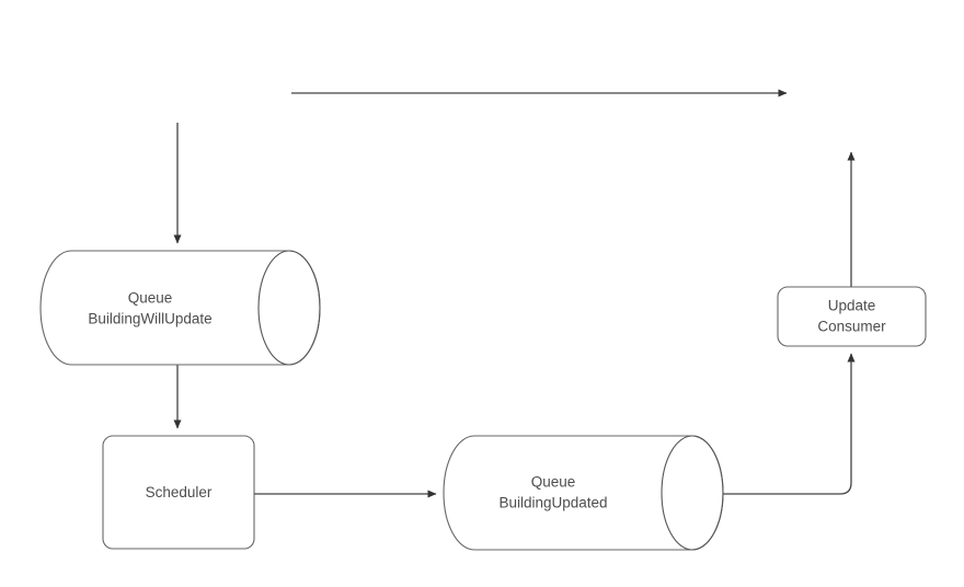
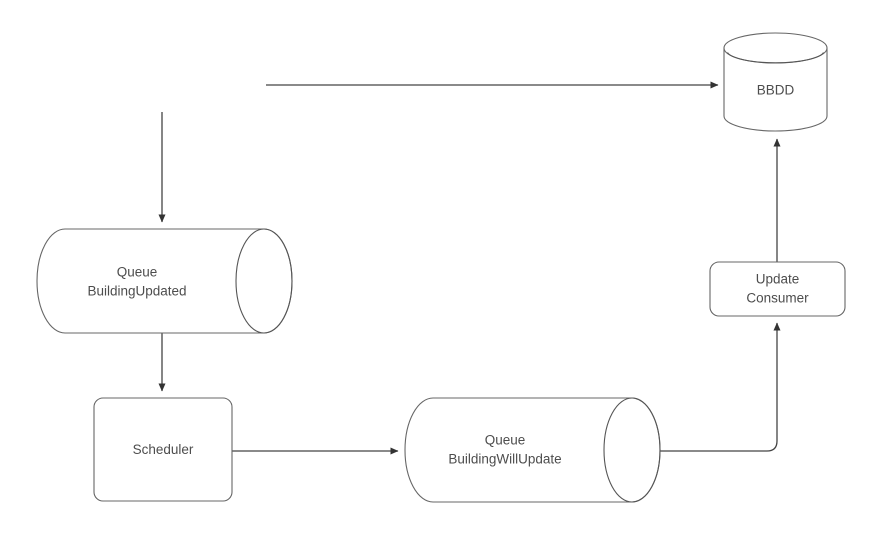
+ BBDD
  Queue
- BuildingWillUpdate
+ BuildingUpdated
  Update
  Consumer
  Scheduler
  Queue
- BuildingUpdated
+ BuildingWillUpdate
